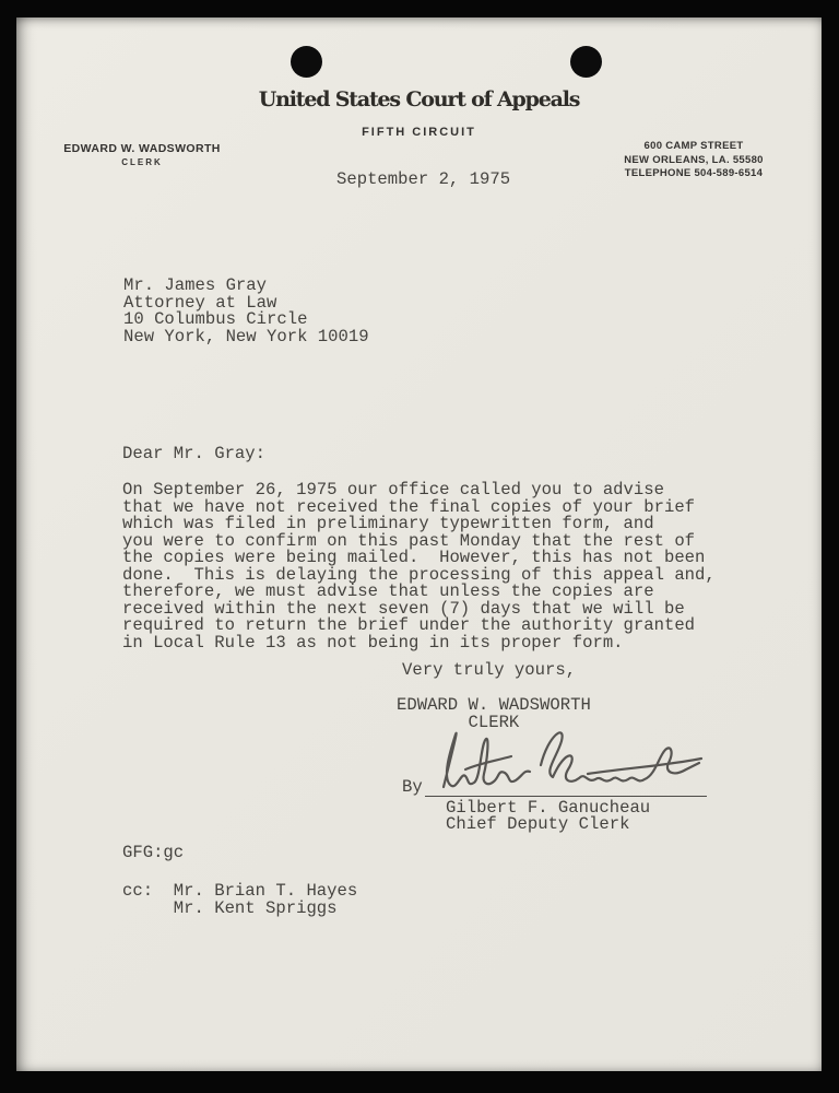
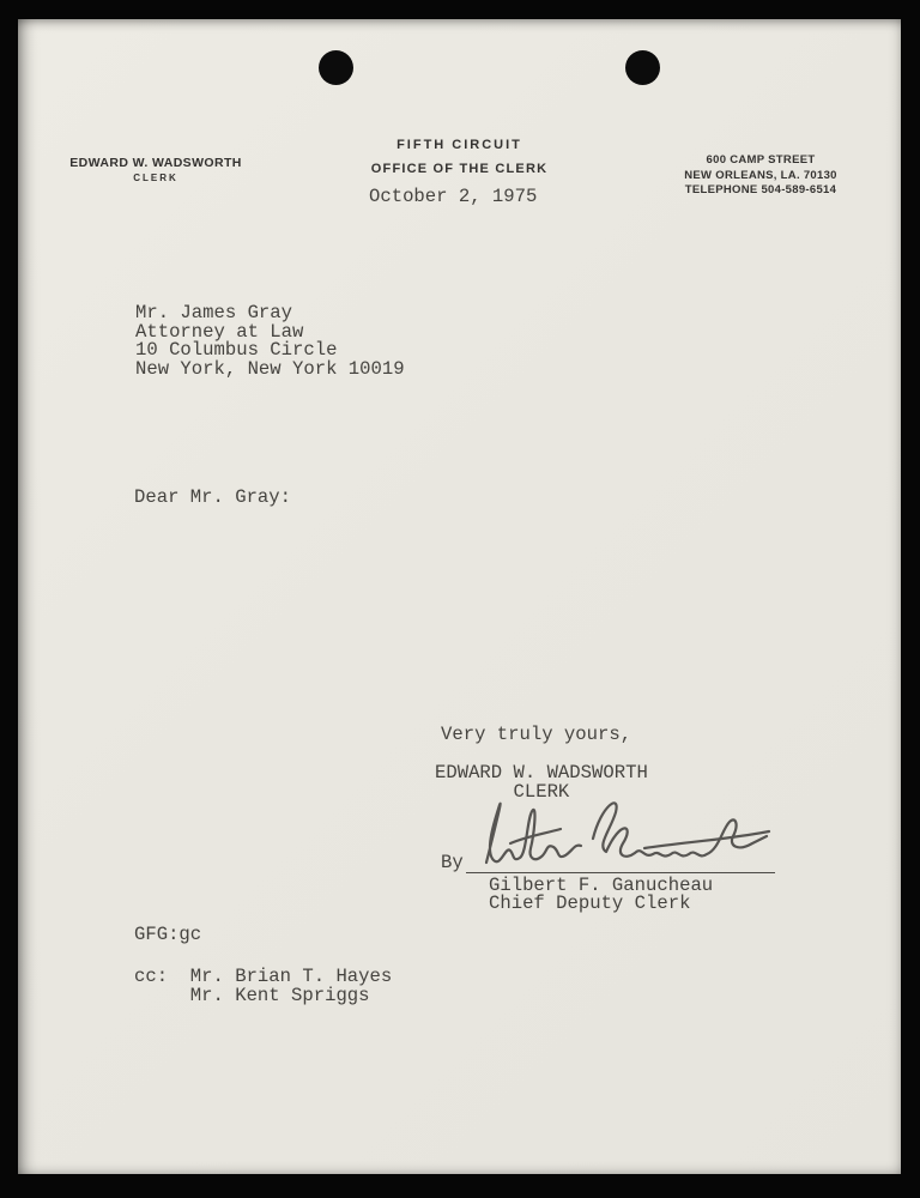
- United States Court of Appeals
  FIFTH CIRCUIT
  EDWARD W. WADSWORTH
  CLERK
+ OFFICE OF THE CLERK
  600 CAMP STREET
- NEW ORLEANS, LA. 55580
+ NEW ORLEANS, LA. 70130
  TELEPHONE 504-589-6514
- September 2, 1975
+ October 2, 1975
  Mr. James Gray
  Attorney at Law
  10 Columbus Circle
  New York, New York 10019
  Dear Mr. Gray:
- On September 26, 1975 our office called you to advise
- that we have not received the final copies of your brief
- which was filed in preliminary typewritten form, and
- you were to confirm on this past Monday that the rest of
- the copies were being mailed. However, this has not been
- done. This is delaying the processing of this appeal and,
- therefore, we must advise that unless the copies are
- received within the next seven (7) days that we will be
- required to return the brief under the authority granted
- in Local Rule 13 as not being in its proper form.
  Very truly yours,
  EDWARD W. WADSWORTH
  CLERK
  By
  Gilbert F. Ganucheau
  Chief Deputy Clerk
  GFG:gc
  cc: Mr. Brian T. Hayes
  Mr. Kent Spriggs
